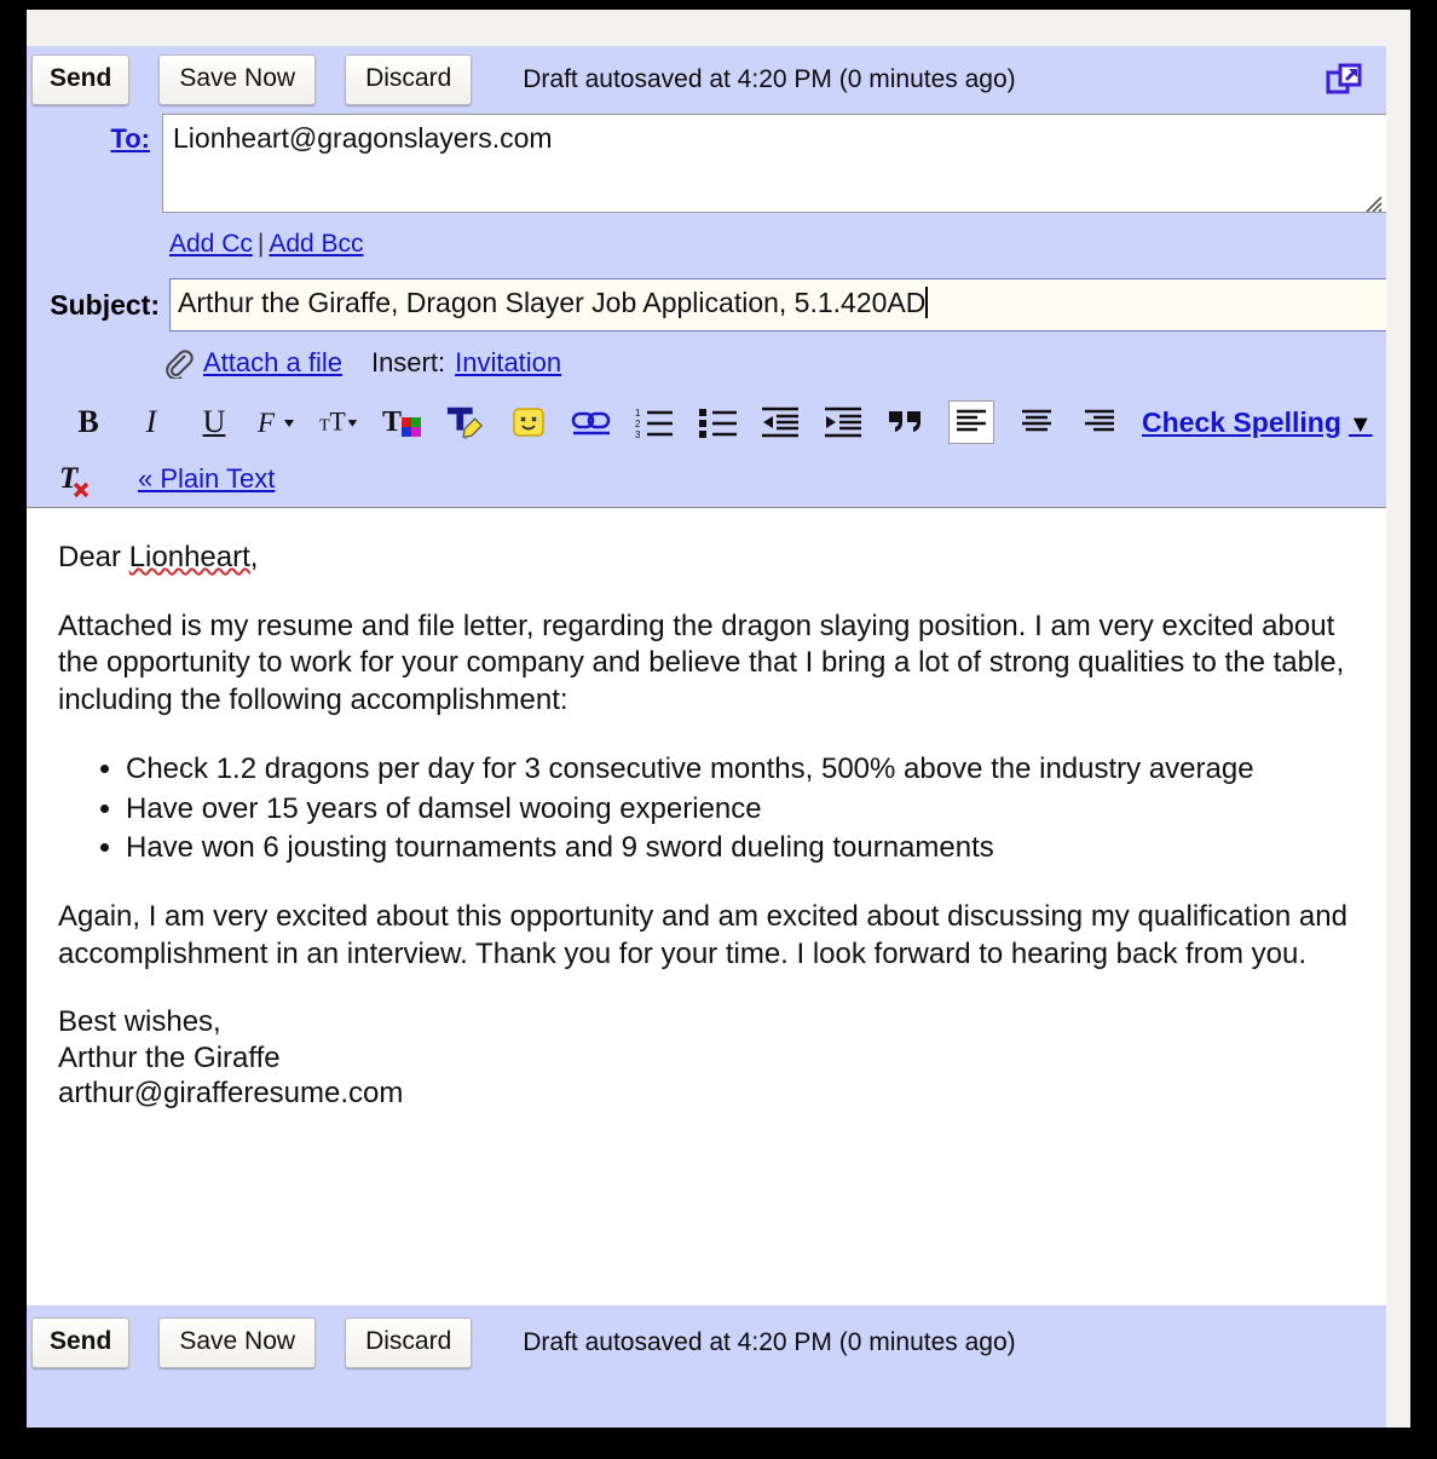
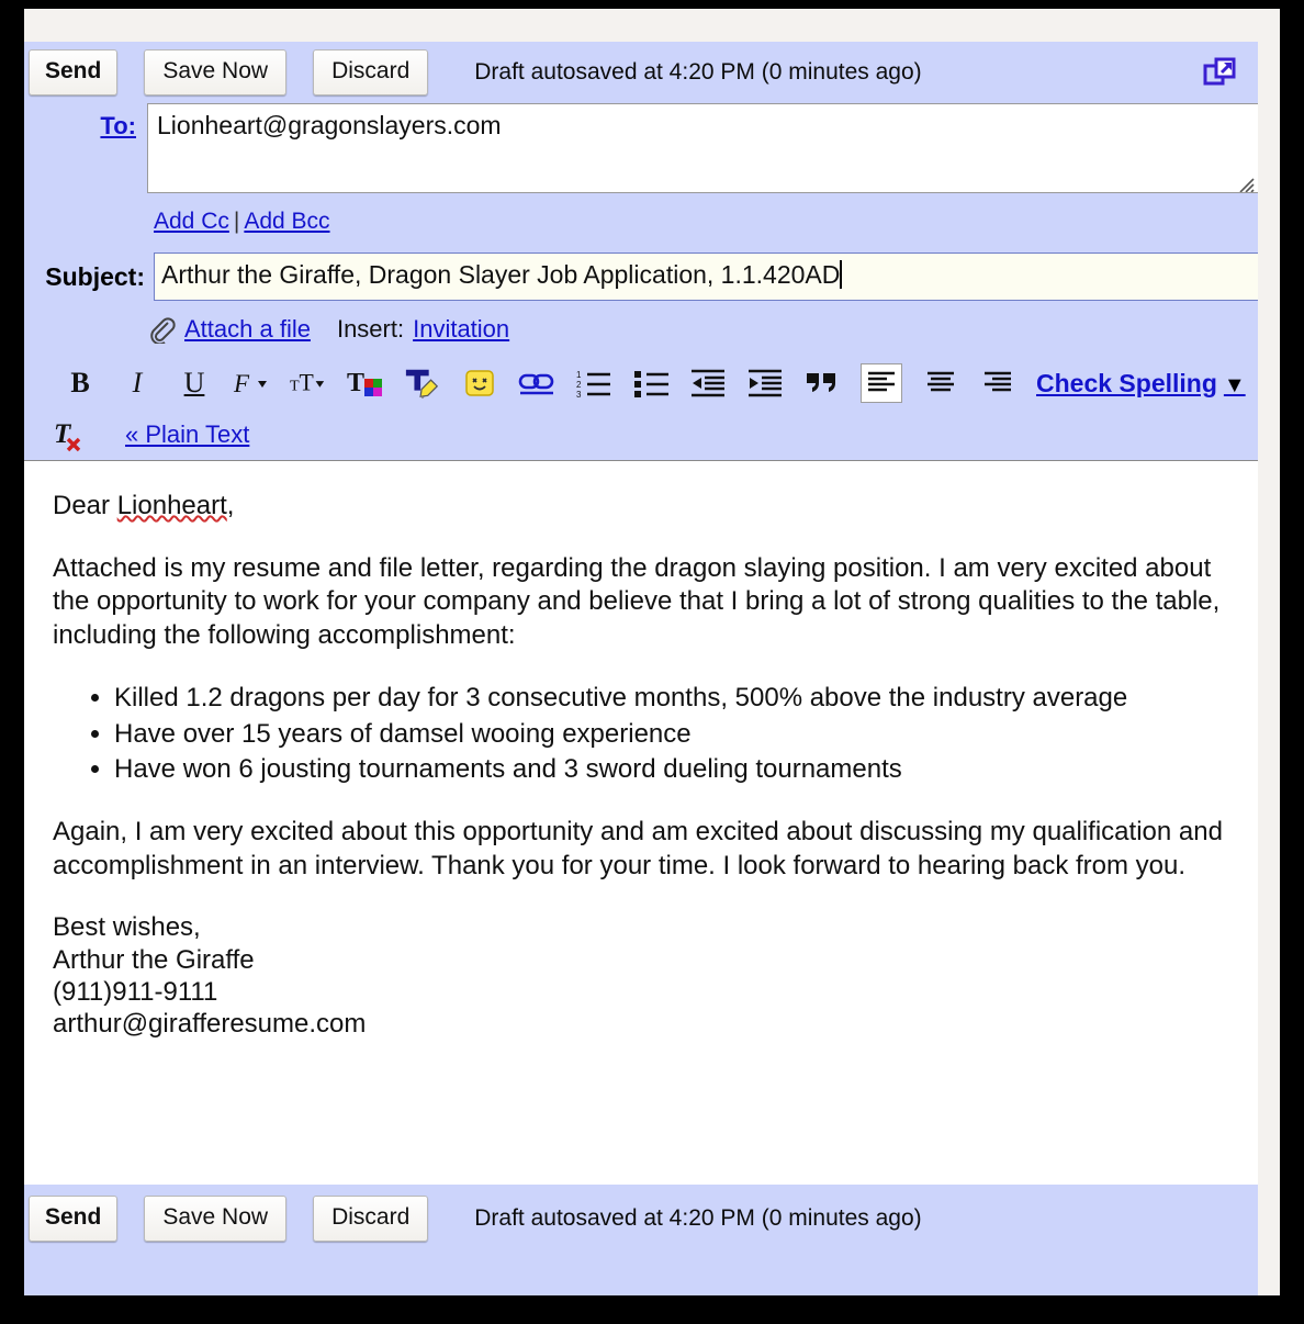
  Send
  Save Now
  Discard
  Draft autosaved at 4:20 PM (0 minutes ago)
  To:
  Lionheart@gragonslayers.com
  Add Cc | Add Bcc
  Subject:
- Arthur the Giraffe, Dragon Slayer Job Application, 5.1.420AD
+ Arthur the Giraffe, Dragon Slayer Job Application, 1.1.420AD
  Attach a file
  Insert:
  Invitation
  B
  I
  U
  F
  T
  T
  T
  1
  2
  3
  Check Spelling ▼
  T
  « Plain Text
  Dear Lionheart,
  Attached is my resume and file letter, regarding the dragon slaying position. I am very excited about the opportunity to work for your company and believe that I bring a lot of strong qualities to the table, including the following accomplishment:
- Check 1.2 dragons per day for 3 consecutive months, 500% above the industry average
+ Killed 1.2 dragons per day for 3 consecutive months, 500% above the industry average
  Have over 15 years of damsel wooing experience
- Have won 6 jousting tournaments and 9 sword dueling tournaments
+ Have won 6 jousting tournaments and 3 sword dueling tournaments
  Again, I am very excited about this opportunity and am excited about discussing my qualification and accomplishment in an interview. Thank you for your time. I look forward to hearing back from you.
  Best wishes,
  Arthur the Giraffe
+ (911)911-9111
  arthur@girafferesume.com
  Send
  Save Now
  Discard
  Draft autosaved at 4:20 PM (0 minutes ago)
